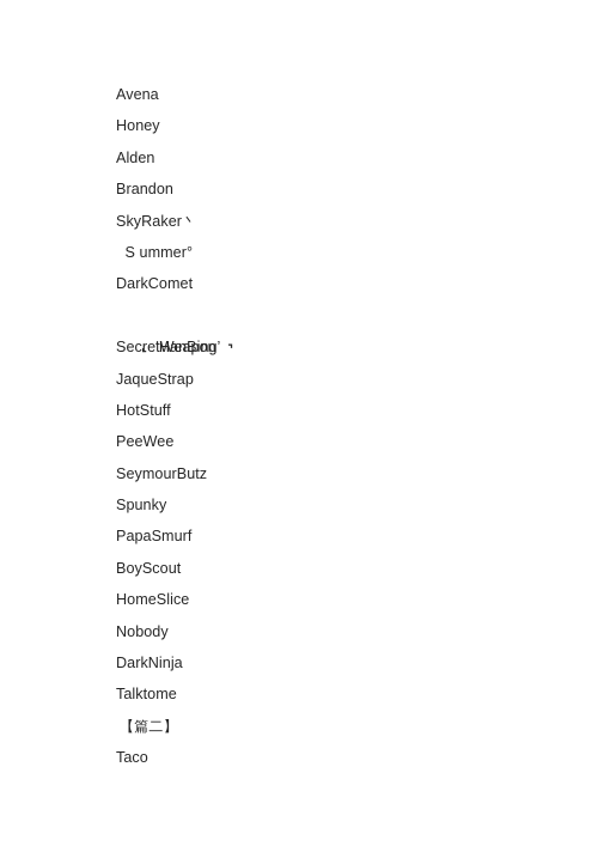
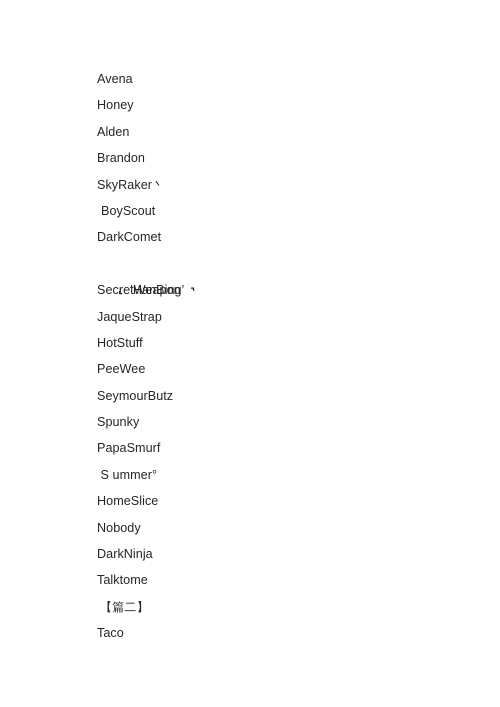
  Avena
  Honey
  Alden
  Brandon
  SkyRaker丶
- S ummer°
+ BoyScout
  DarkComet
  ⌞ ‘HanBing’ ⌝
  SecretWeapon
  JaqueStrap
  HotStuff
  PeeWee
  SeymourButz
  Spunky
  PapaSmurf
- BoyScout
+ S ummer°
  HomeSlice
  Nobody
  DarkNinja
  Talktome
  【篇二】
  Taco
